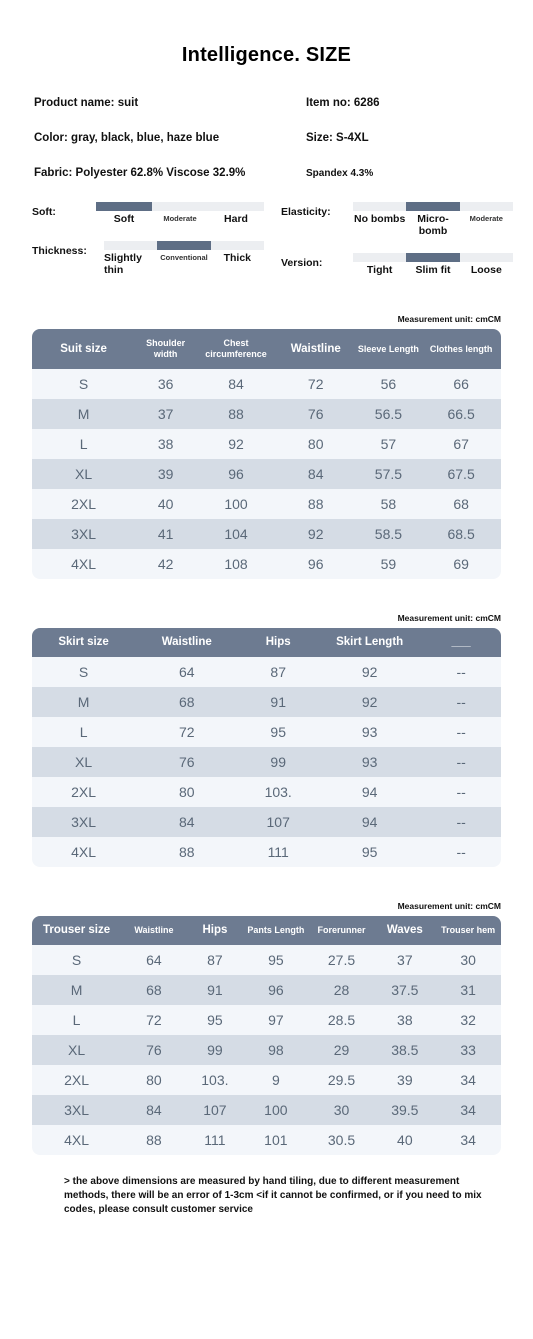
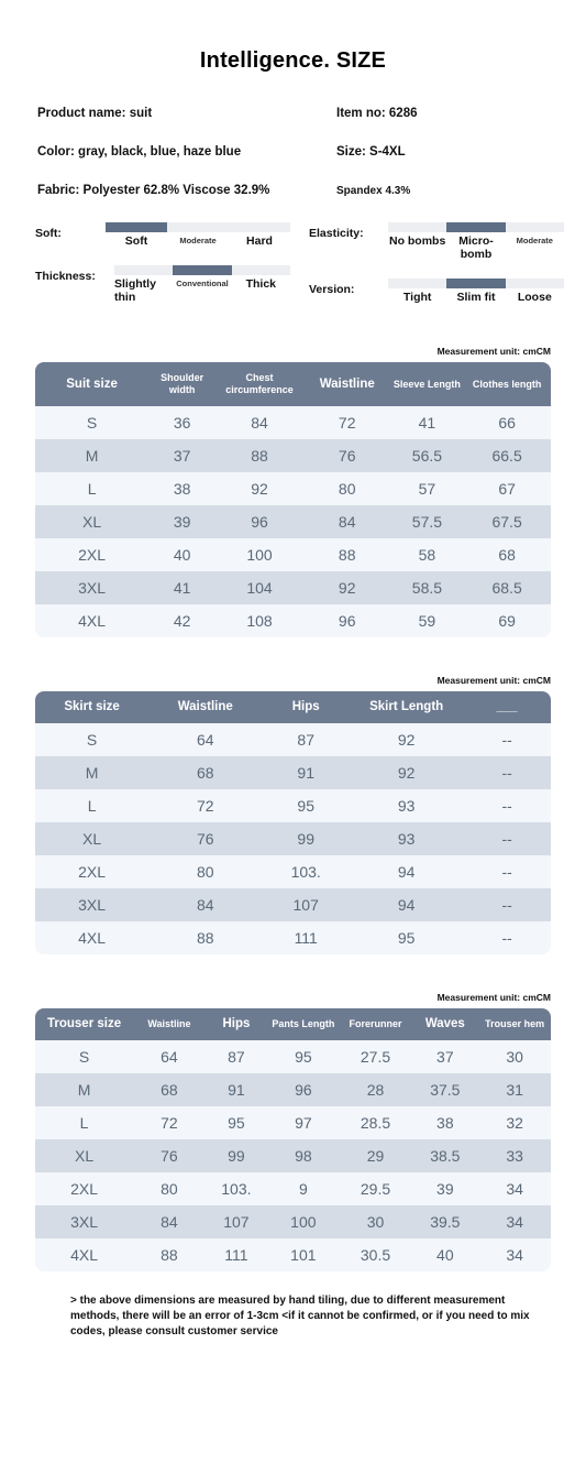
  Intelligence. SIZE
  Product name: suit
  Item no: 6286
  Color: gray, black, blue, haze blue
  Size: S-4XL
  Fabric: Polyester 62.8% Viscose 32.9%
  Spandex 4.3%
  Soft:
  Soft
  Moderate
  Hard
  Thickness:
  Slightly thin
  Conventional
  Thick
  Elasticity:
  No bombs
  Micro-bomb
  Moderate
  Version:
  Tight
  Slim fit
  Loose
  Measurement unit: cmCM
  Suit size	Shoulder width	Chest circumference	Waistline	Sleeve Length	Clothes length
- S	36	84	72	56	66
+ S	36	84	72	41	66
  M	37	88	76	56.5	66.5
  L	38	92	80	57	67
  XL	39	96	84	57.5	67.5
  2XL	40	100	88	58	68
  3XL	41	104	92	58.5	68.5
  4XL	42	108	96	59	69
  Measurement unit: cmCM
  Skirt size	Waistline	Hips	Skirt Length	___
  S	64	87	92	--
  M	68	91	92	--
  L	72	95	93	--
  XL	76	99	93	--
  2XL	80	103.	94	--
  3XL	84	107	94	--
  4XL	88	111	95	--
  Measurement unit: cmCM
  Trouser size	Waistline	Hips	Pants Length	Forerunner	Waves	Trouser hem
  S	64	87	95	27.5	37	30
  M	68	91	96	28	37.5	31
  L	72	95	97	28.5	38	32
  XL	76	99	98	29	38.5	33
  2XL	80	103.	9	29.5	39	34
  3XL	84	107	100	30	39.5	34
  4XL	88	111	101	30.5	40	34
  > the above dimensions are measured by hand tiling, due to different measurement methods, there will be an error of 1-3cm <if it cannot be confirmed, or if you need to mix codes, please consult customer service
